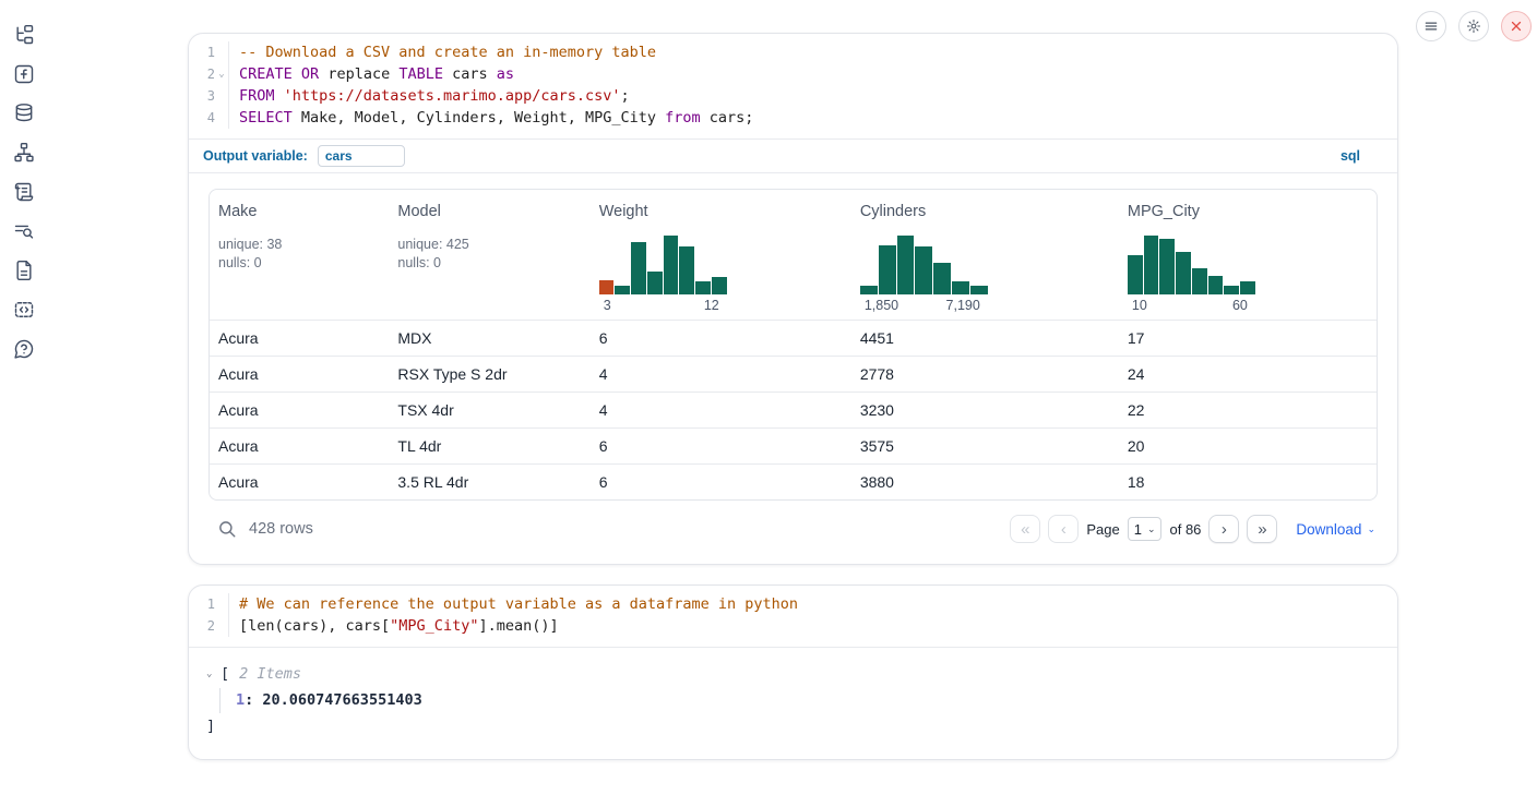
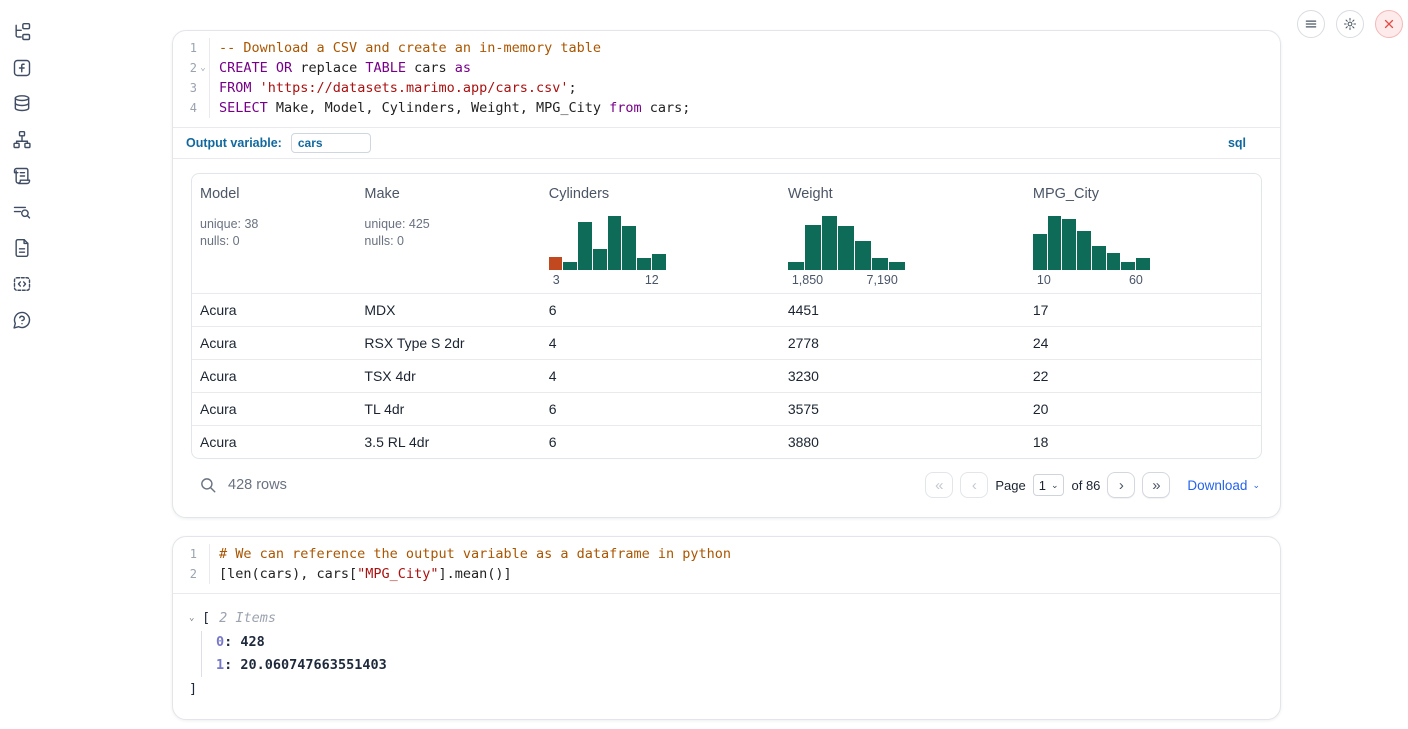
  1
  -- Download a CSV and create an in-memory table
  2
  ⌄
  CREATE OR replace TABLE cars as
  3
  FROM 'https://datasets.marimo.app/cars.csv';
  4
  SELECT Make, Model, Cylinders, Weight, MPG_City from cars;
  Output variable:
  cars
  sql
- Make
+ Model
  unique: 38
  nulls: 0
- Model
+ Make
  unique: 425
  nulls: 0
- Weight
+ Cylinders
  3
  12
- Cylinders
+ Weight
  1,850
  7,190
  MPG_City
  10
  60
  Acura
  MDX
  6
  4451
  17
  Acura
  RSX Type S 2dr
  4
  2778
  24
  Acura
  TSX 4dr
  4
  3230
  22
  Acura
  TL 4dr
  6
  3575
  20
  Acura
  3.5 RL 4dr
  6
  3880
  18
  428 rows
  «
  ‹
  Page
  1
  ⌄
  of 86
  ›
  »
  Download
  ⌄
  1
  # We can reference the output variable as a dataframe in python
  2
  [len(cars), cars["MPG_City"].mean()]
  ⌄
  [
  2 Items
+ 0: 428
  1: 20.060747663551403
  ]
